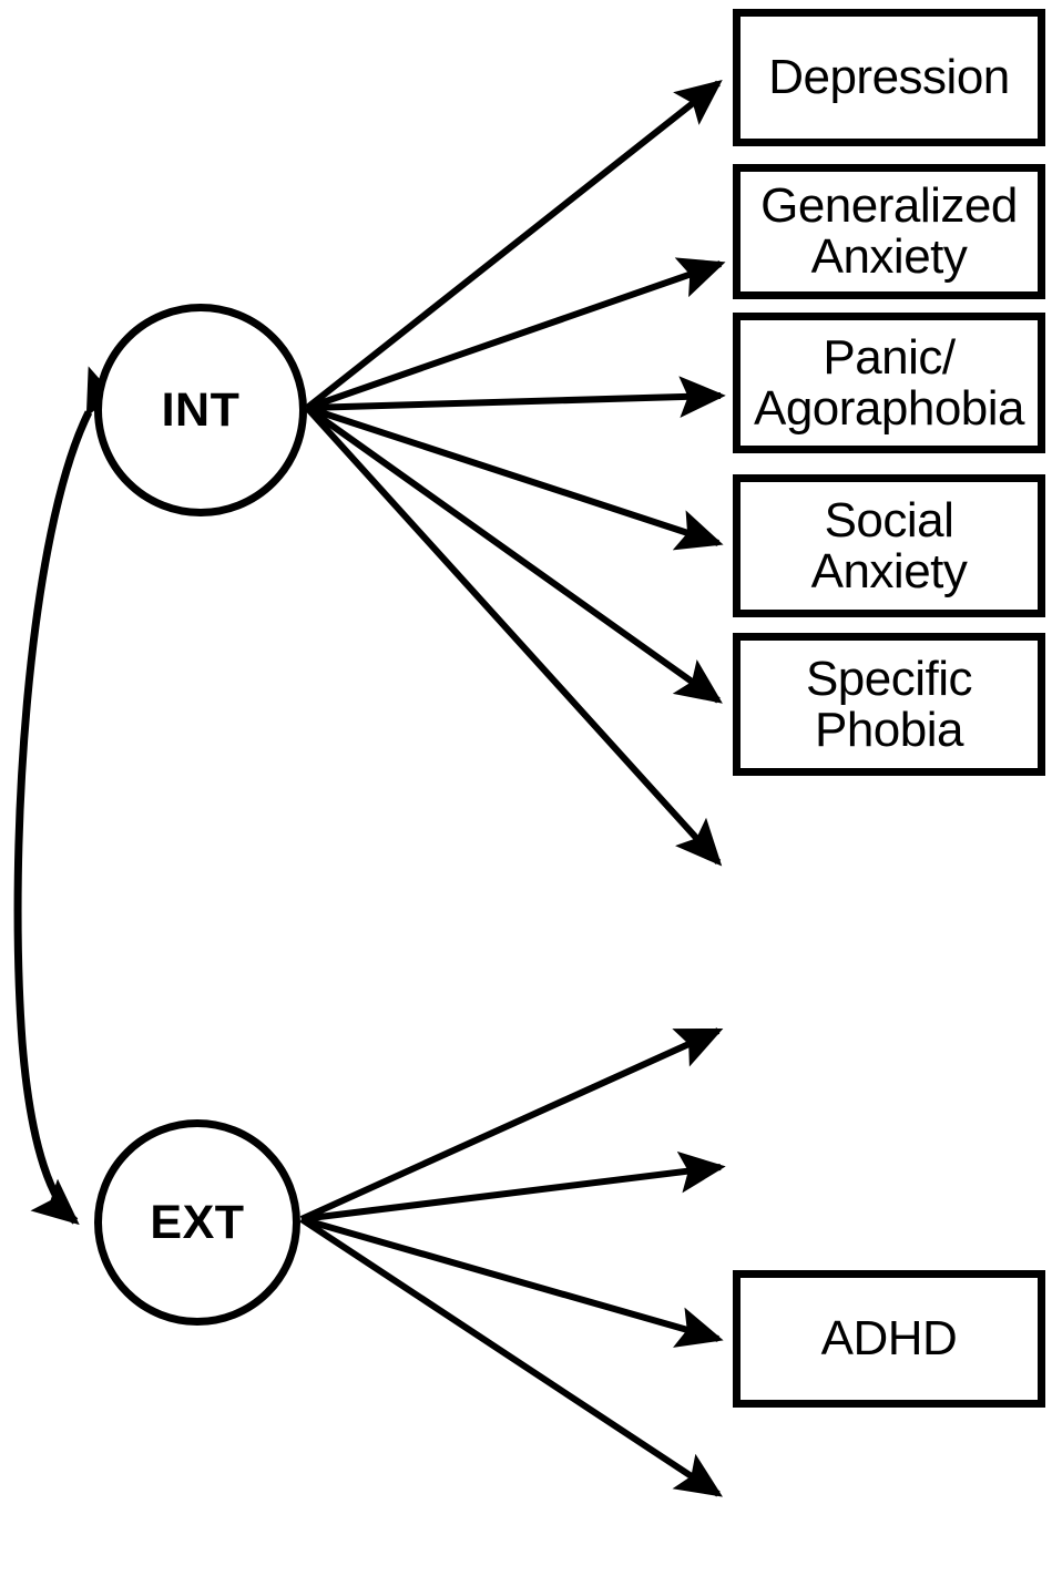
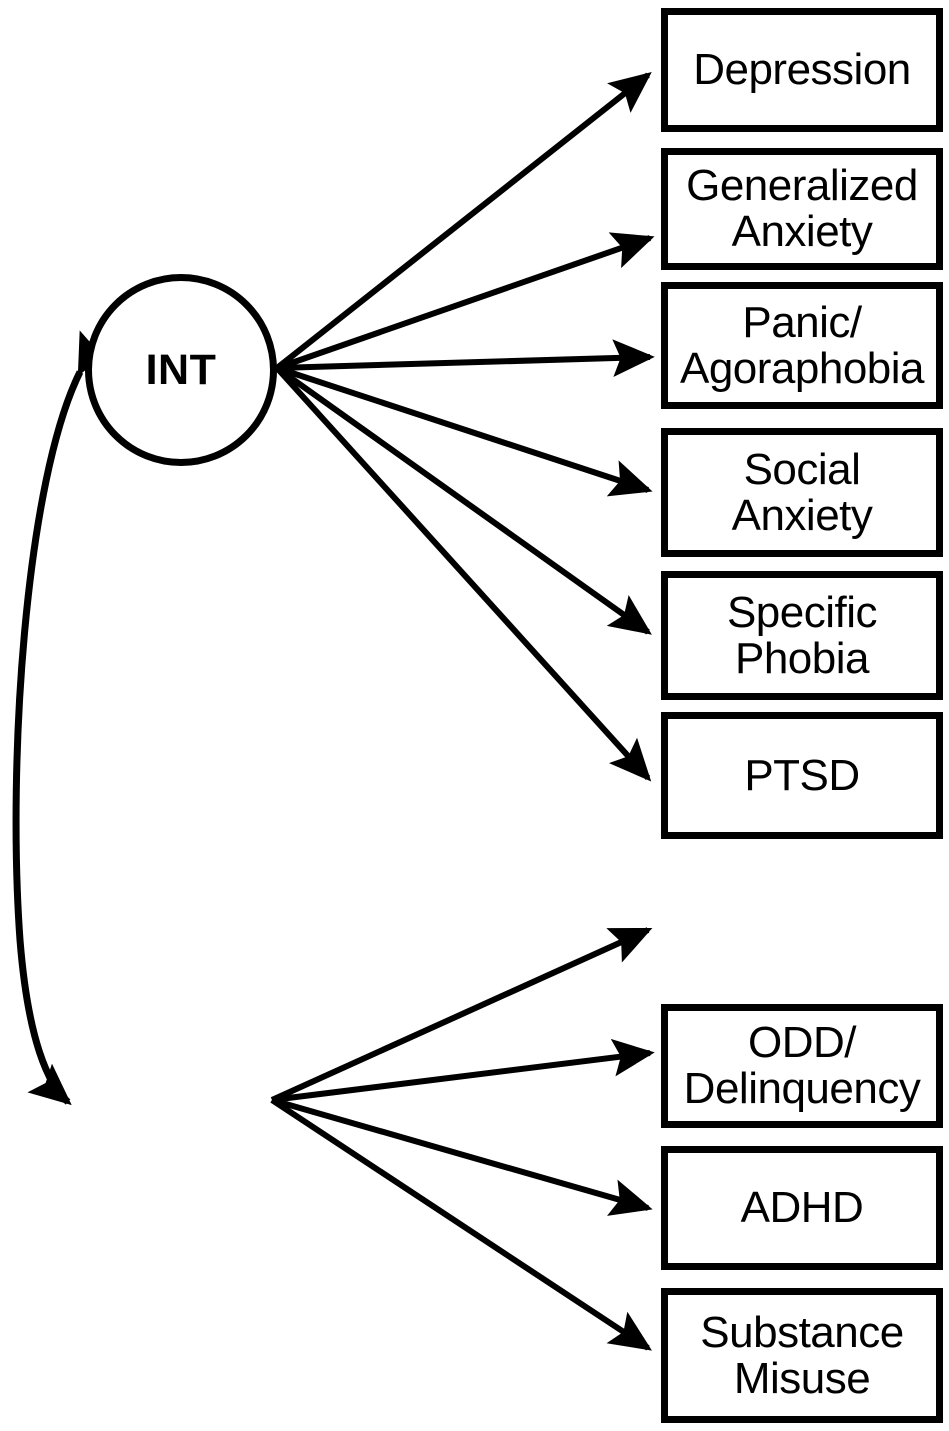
  INT
- EXT
  Depression
  Generalized
  Anxiety
  Panic/
  Agoraphobia
  Social
  Anxiety
  Specific
  Phobia
+ PTSD
+ ODD/
+ Delinquency
  ADHD
+ Substance
+ Misuse
